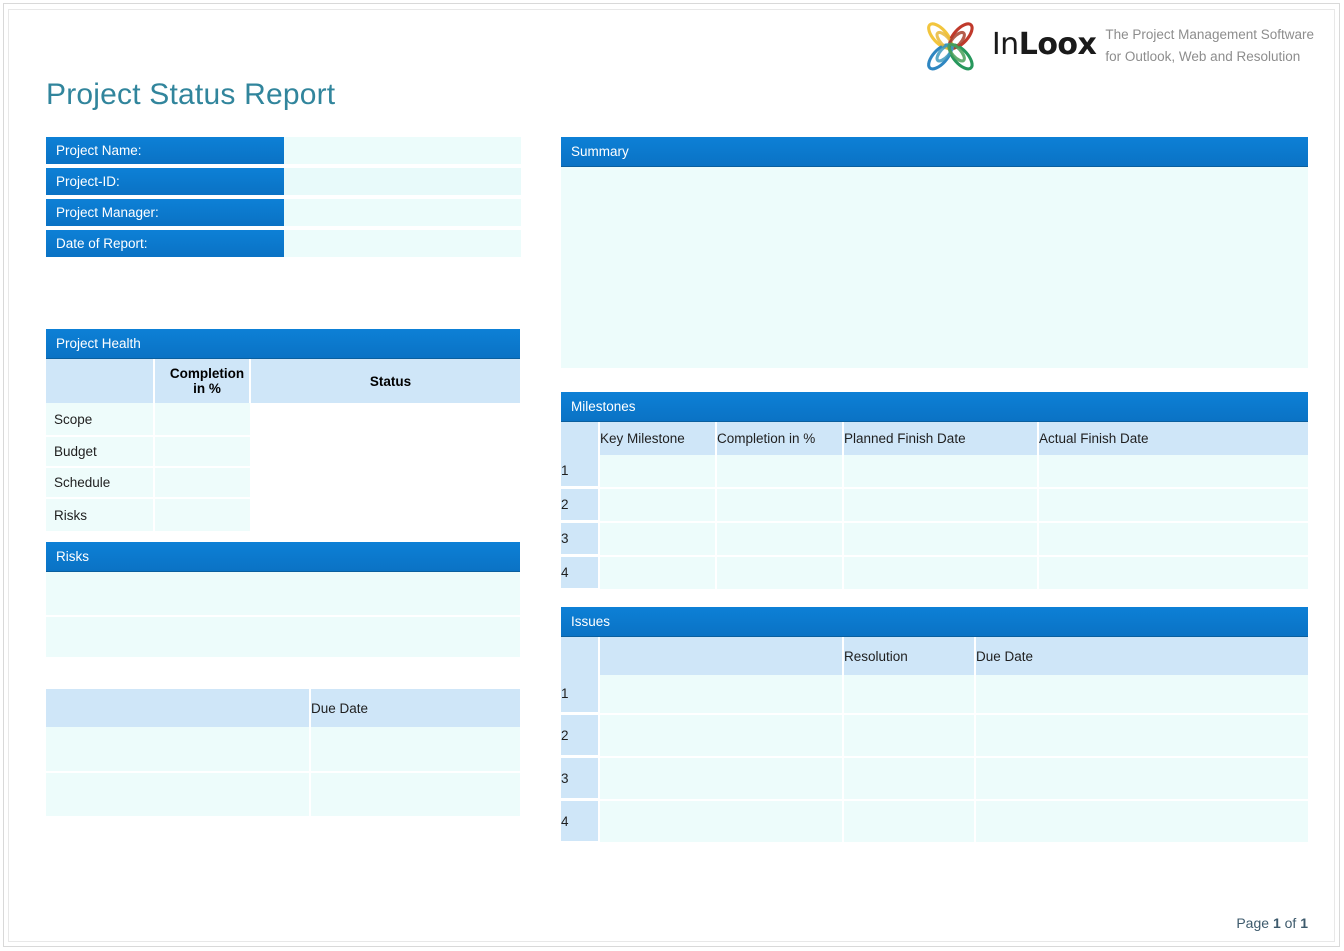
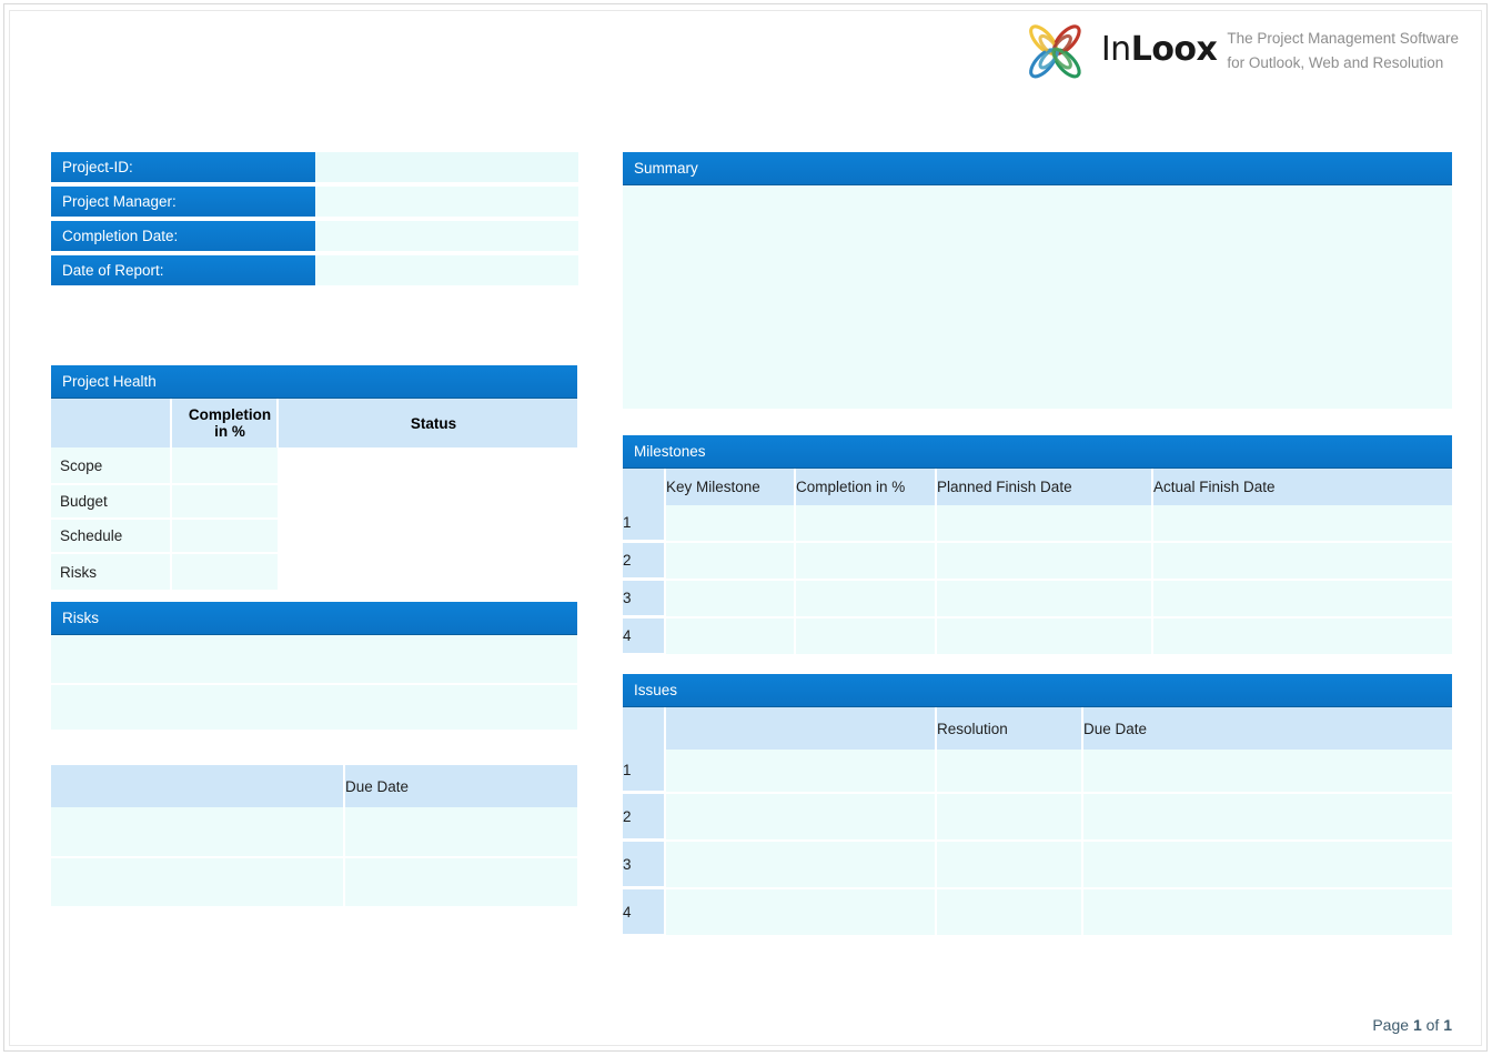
  InLoox
  The Project Management Software
  for Outlook, Web and Resolution
- Project Status Report
- Project Name:
  Project-ID:
  Project Manager:
+ Completion Date:
  Date of Report:
  Project Health
  	Completion in %	Status
  Scope
  Budget
  Schedule
  Risks
  Risks
  	Due Date
  Summary
  Milestones
  	Key Milestone	Completion in %	Planned Finish Date	Actual Finish Date
  1
  2
  3
  4
  Issues
  		Resolution	Due Date
  1
  2
  3
  4
  Page 1 of 1
